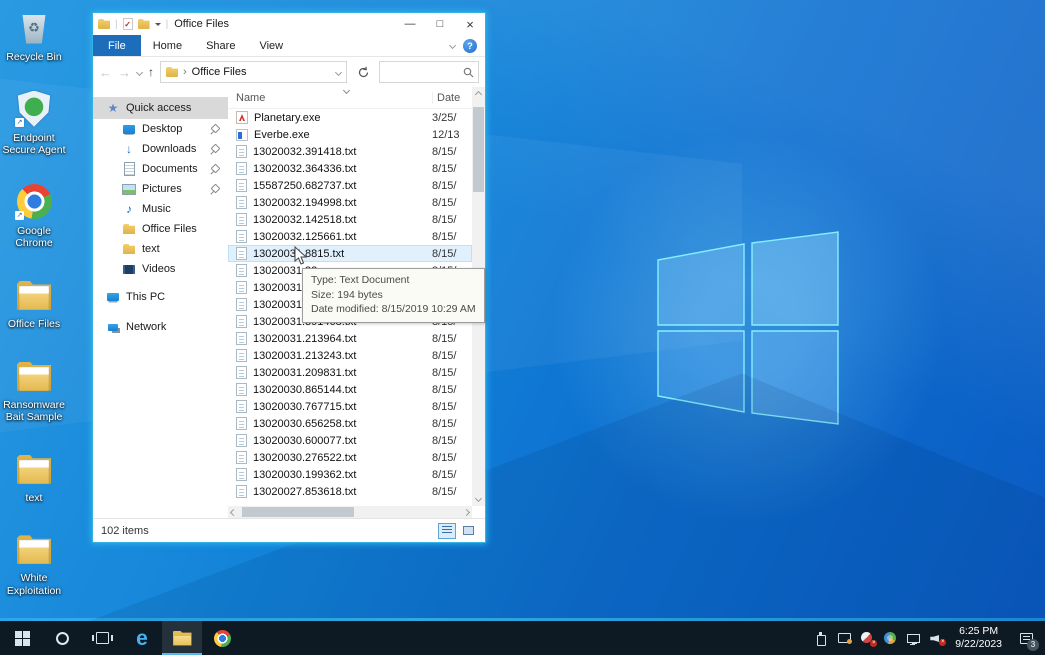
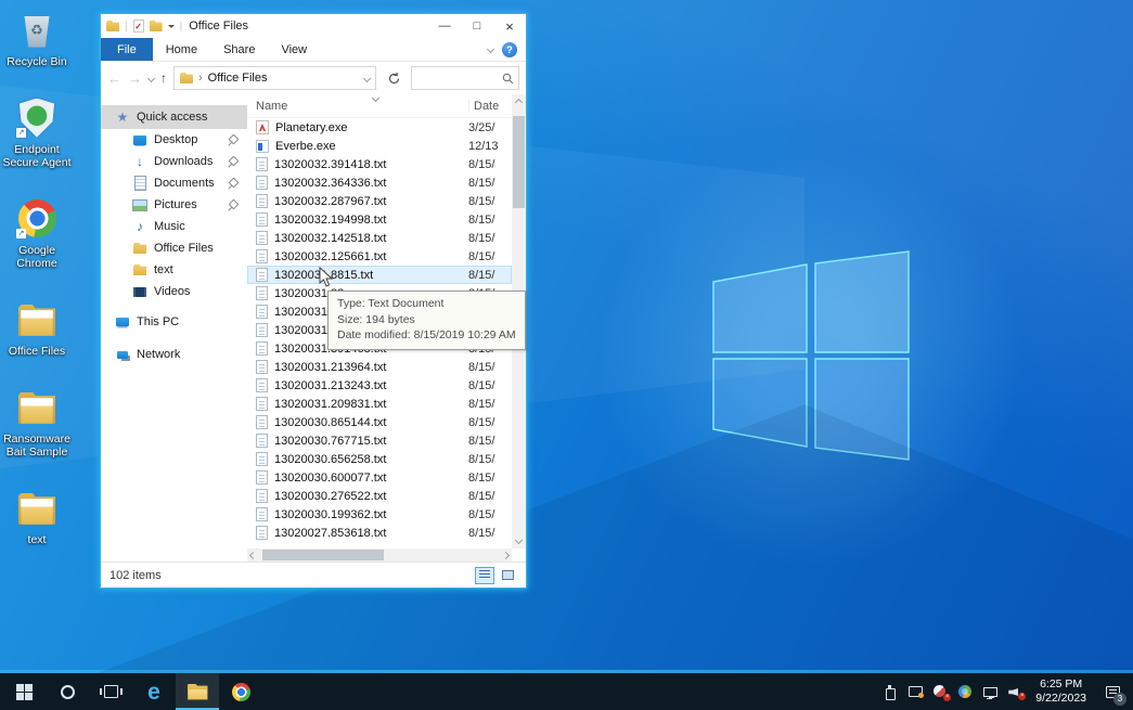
  Recycle Bin
  Endpoint Secure Agent
  Google Chrome
  Office Files
  Ransomware Bait Sample
  text
- White Exploitation
  |
  ✓
  |
  Office Files
  —
  □
  ×
  File
  Home
  Share
  View
  ?
  ←
  →
  ↑
  ›
  Office Files
  Quick access
  Desktop
  Downloads
  Documents
  Pictures
  Music
  Office Files
  text
  Videos
  This PC
  Network
  Name
  Date
  Planetary.exe
  3/25/
  Everbe.exe
  12/13
  13020032.391418.txt
  8/15/
  13020032.364336.txt
  8/15/
- 15587250.682737.txt
+ 13020032.287967.txt
  8/15/
  13020032.194998.txt
  8/15/
  13020032.142518.txt
  8/15/
  13020032.125661.txt
  8/15/
  1302003.8815.txt
  8/15/
  13020031
  13020031
  13020031.213964.txt
  8/15/
  13020031.213243.txt
  8/15/
  13020031.209831.txt
  8/15/
  13020030.865144.txt
  8/15/
  13020030.767715.txt
  8/15/
  13020030.656258.txt
  8/15/
  13020030.600077.txt
  8/15/
  13020030.276522.txt
  8/15/
  13020030.199362.txt
  8/15/
  13020027.853618.txt
  8/15/
  102 items
  Type: Text Document
  Size: 194 bytes
  Date modified: 8/15/2019 10:29 AM
  e
  6:25 PM
  9/22/2023
  3
